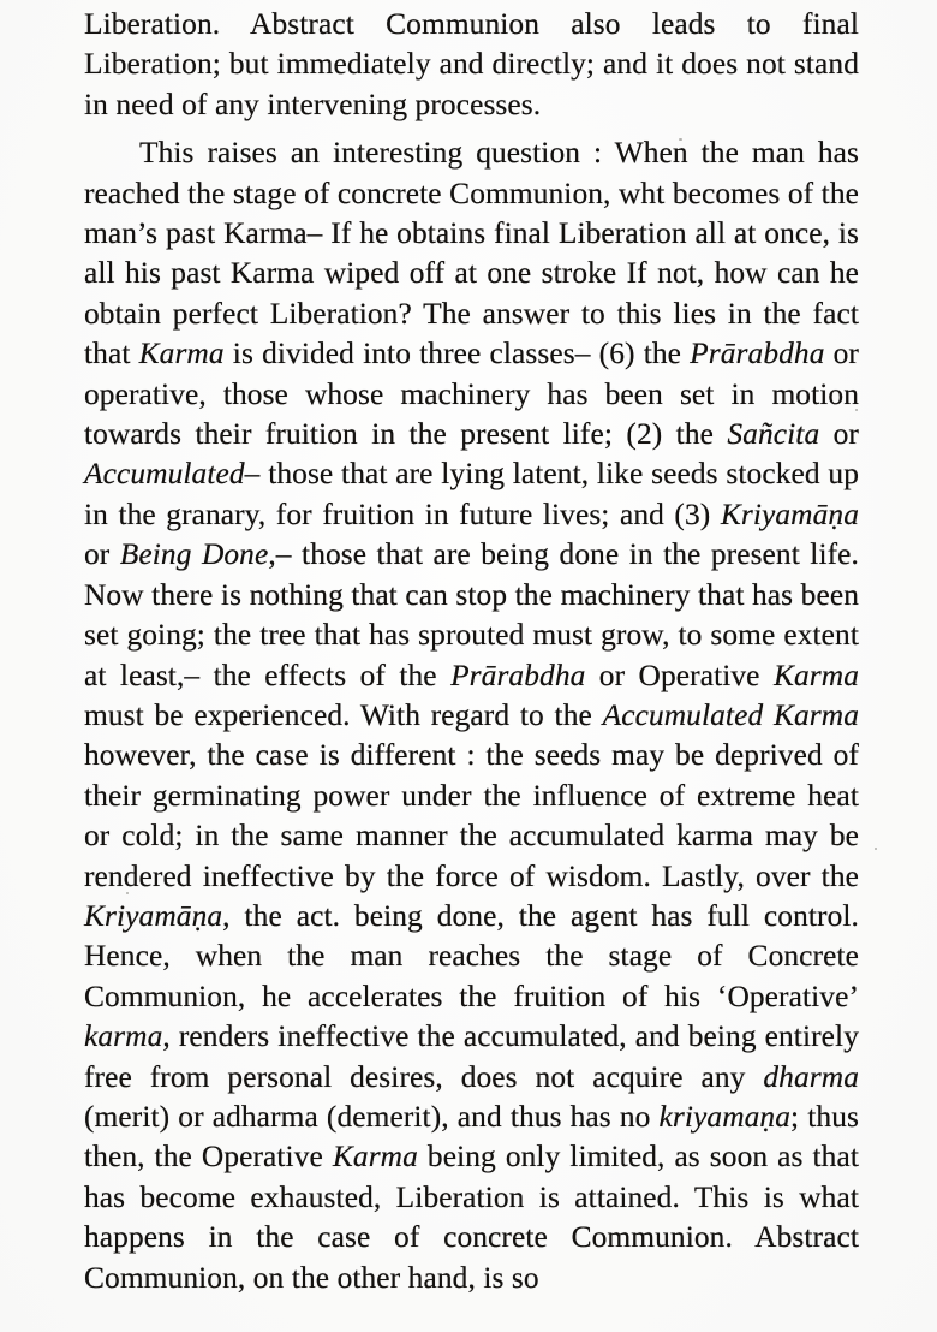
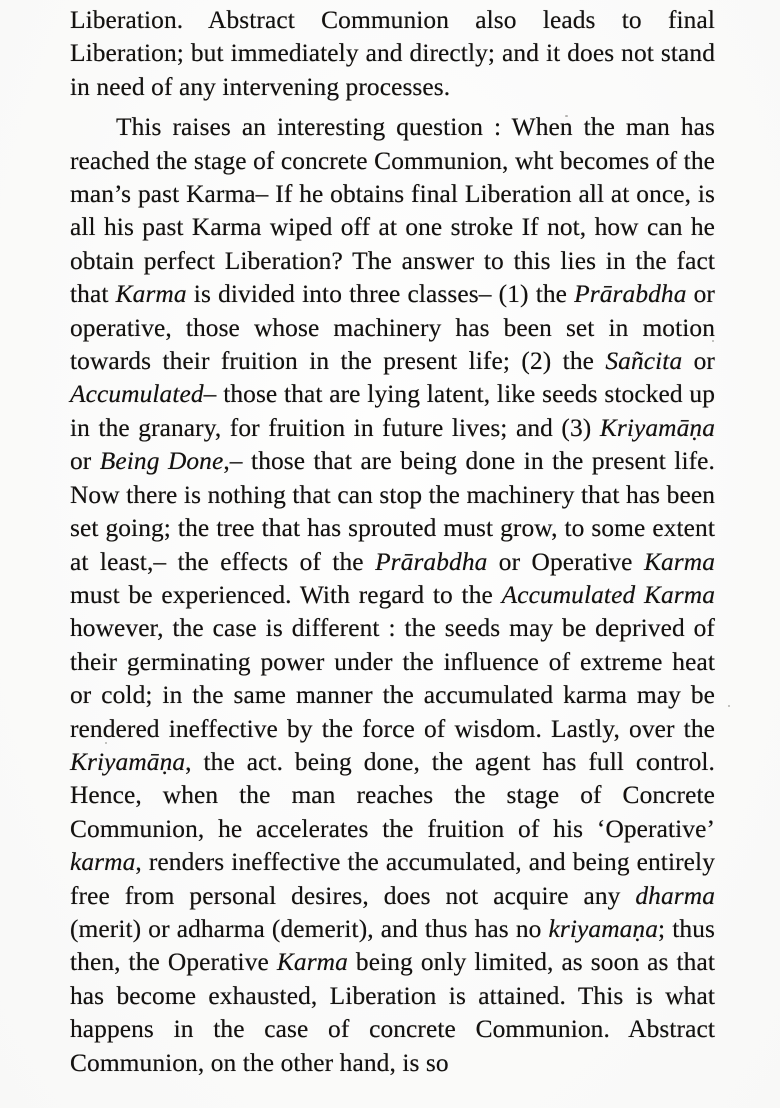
  Liberation. Abstract Communion also leads to final Liberation; but immediately and directly; and it does not stand in need of any intervening processes.
- This raises an interesting question : When the man has reached the stage of concrete Communion, wht becomes of the man’s past Karma– If he obtains final Liberation all at once, is all his past Karma wiped off at one stroke If not, how can he obtain perfect Liberation? The answer to this lies in the fact that Karma is divided into three classes– (6) the Prārabdha or operative, those whose machinery has been set in motion towards their fruition in the present life; (2) the Sañcita or Accumulated– those that are lying latent, like seeds stocked up in the granary, for fruition in future lives; and (3) Kriyamāṇa or Being Done,– those that are being done in the present life. Now there is nothing that can stop the machinery that has been set going; the tree that has sprouted must grow, to some extent at least,– the effects of the Prārabdha or Operative Karma must be experienced. With regard to the Accumulated Karma however, the case is different : the seeds may be deprived of their germinating power under the influence of extreme heat or cold; in the same manner the accumulated karma may be rendered ineffective by the force of wisdom. Lastly, over the Kriyamāṇa, the act. being done, the agent has full control. Hence, when the man reaches the stage of Concrete Communion, he accelerates the fruition of his ‘Operative’ karma, renders ineffective the accumulated, and being entirely free from personal desires, does not acquire any dharma (merit) or adharma (demerit), and thus has no kriyamaṇa; thus then, the Operative Karma being only limited, as soon as that has become exhausted, Liberation is attained. This is what happens in the case of concrete Communion. Abstract Communion, on the other hand, is so
+ This raises an interesting question : When the man has reached the stage of concrete Communion, wht becomes of the man’s past Karma– If he obtains final Liberation all at once, is all his past Karma wiped off at one stroke If not, how can he obtain perfect Liberation? The answer to this lies in the fact that Karma is divided into three classes– (1) the Prārabdha or operative, those whose machinery has been set in motion towards their fruition in the present life; (2) the Sañcita or Accumulated– those that are lying latent, like seeds stocked up in the granary, for fruition in future lives; and (3) Kriyamāṇa or Being Done,– those that are being done in the present life. Now there is nothing that can stop the machinery that has been set going; the tree that has sprouted must grow, to some extent at least,– the effects of the Prārabdha or Operative Karma must be experienced. With regard to the Accumulated Karma however, the case is different : the seeds may be deprived of their germinating power under the influence of extreme heat or cold; in the same manner the accumulated karma may be rendered ineffective by the force of wisdom. Lastly, over the Kriyamāṇa, the act. being done, the agent has full control. Hence, when the man reaches the stage of Concrete Communion, he accelerates the fruition of his ‘Operative’ karma, renders ineffective the accumulated, and being entirely free from personal desires, does not acquire any dharma (merit) or adharma (demerit), and thus has no kriyamaṇa; thus then, the Operative Karma being only limited, as soon as that has become exhausted, Liberation is attained. This is what happens in the case of concrete Communion. Abstract Communion, on the other hand, is so
